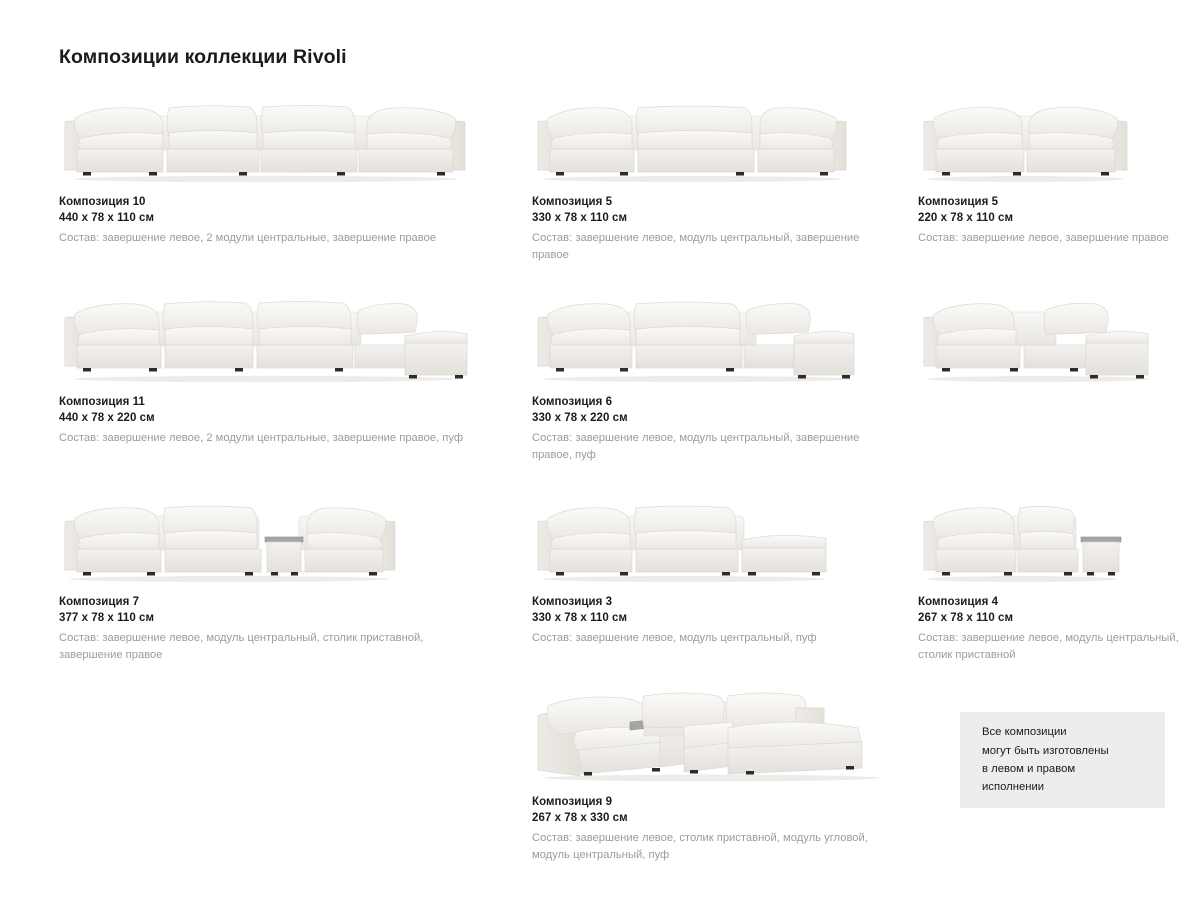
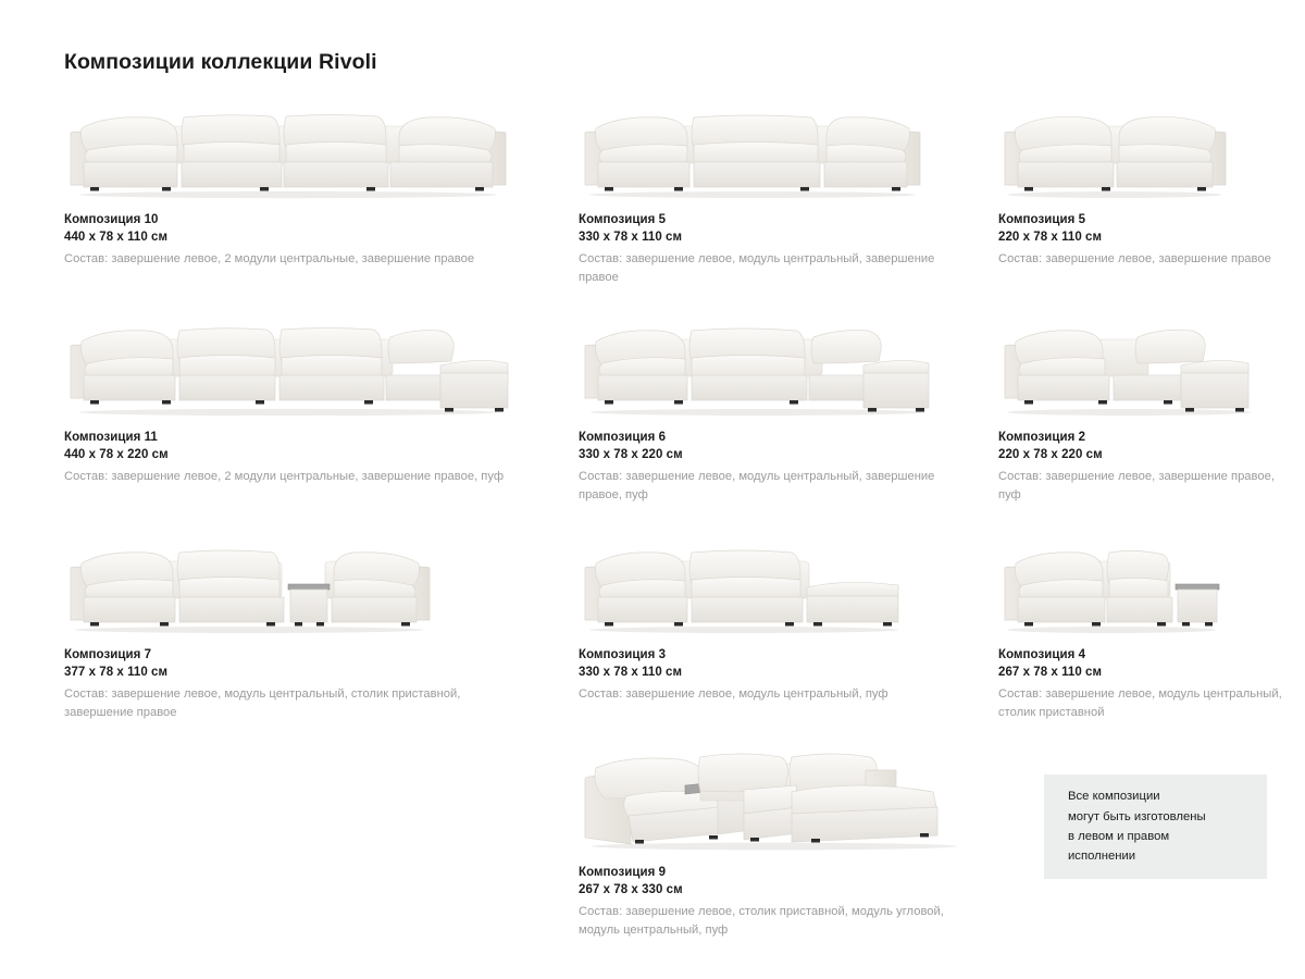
  Композиции коллекции Rivoli
  Композиция 10
  440 x 78 x 110 см
  Состав: завершение левое, 2 модули центральные, завершение правое
  Композиция 5
  330 x 78 x 110 см
  Состав: завершение левое, модуль центральный, завершение правое
  Композиция 5
  220 x 78 x 110 см
  Состав: завершение левое, завершение правое
  Композиция 11
  440 x 78 x 220 см
  Состав: завершение левое, 2 модули центральные, завершение правое, пуф
  Композиция 6
  330 x 78 x 220 см
  Состав: завершение левое, модуль центральный, завершение правое, пуф
+ Композиция 2
+ 220 x 78 x 220 см
+ Состав: завершение левое, завершение правое, пуф
  Композиция 7
  377 x 78 x 110 см
  Состав: завершение левое, модуль центральный, столик приставной, завершение правое
  Композиция 3
  330 x 78 x 110 см
  Состав: завершение левое, модуль центральный, пуф
  Композиция 4
  267 x 78 x 110 см
  Состав: завершение левое, модуль центральный, столик приставной
  Композиция 9
  267 x 78 x 330 см
  Состав: завершение левое, столик приставной, модуль угловой, модуль центральный, пуф
  Все композиции
  могут быть изготовлены
  в левом и правом
  исполнении
